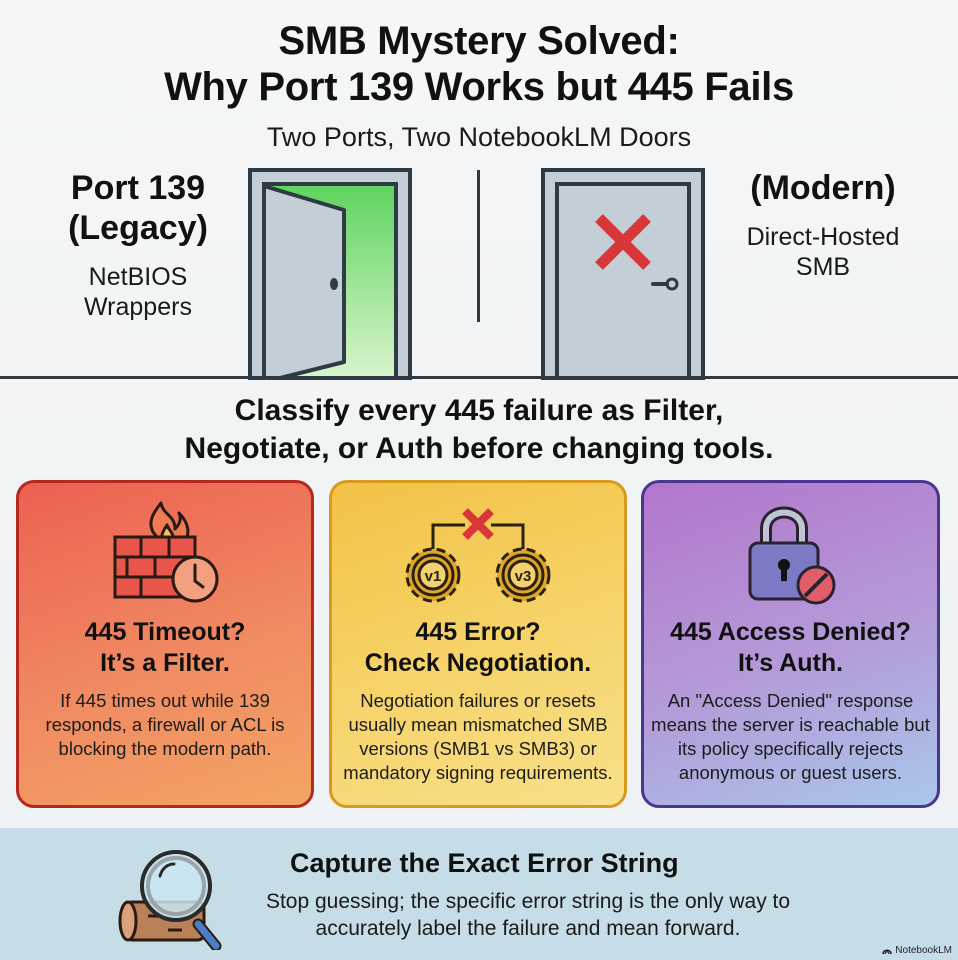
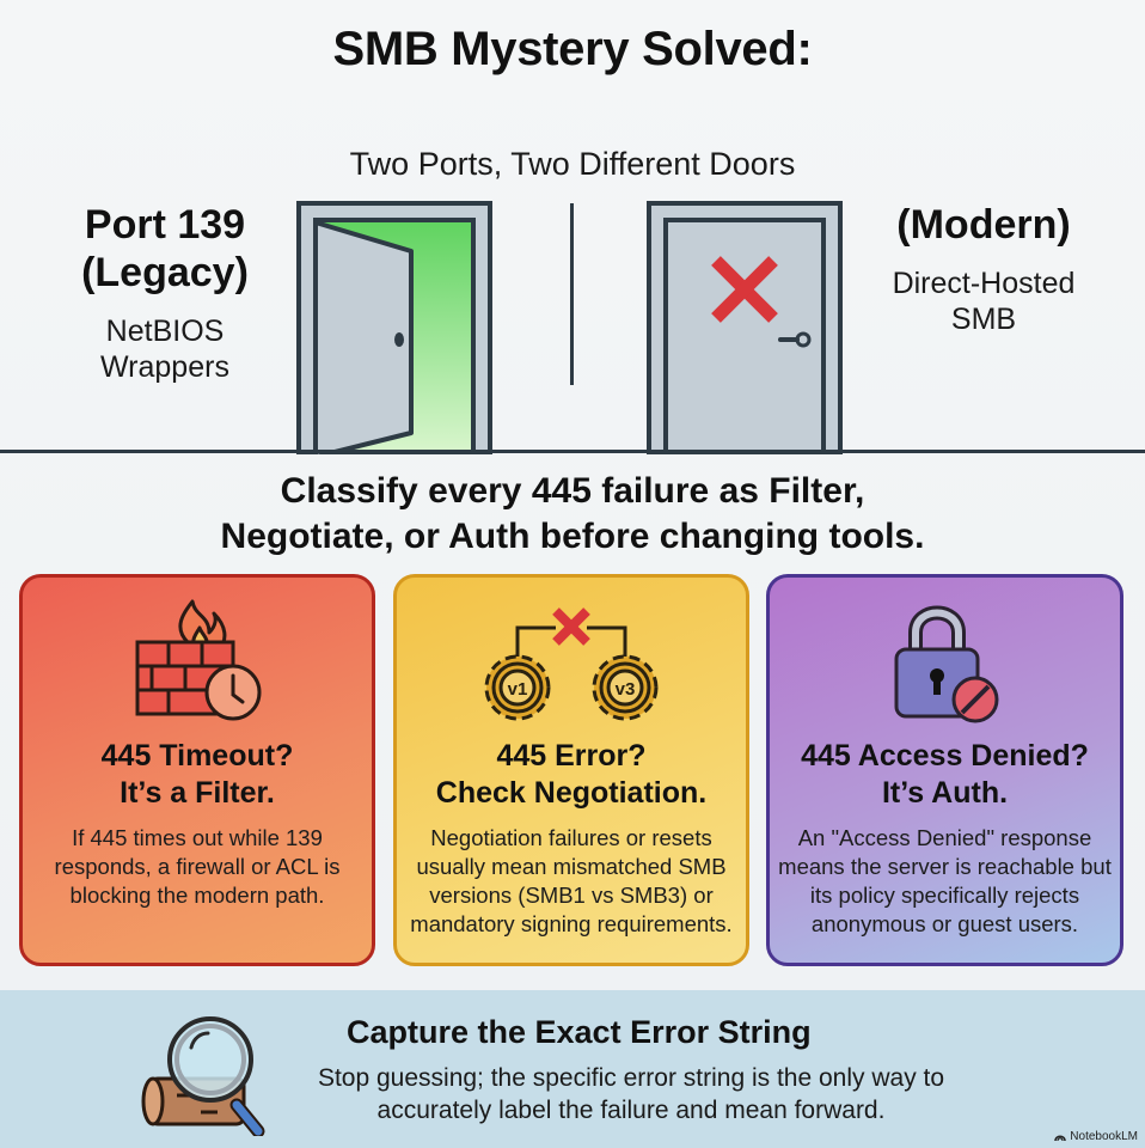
  SMB Mystery Solved:
- Why Port 139 Works but 445 Fails
- Two Ports, Two NotebookLM Doors
+ Two Ports, Two Different Doors
  Port 139
  (Legacy)
  NetBIOS
  Wrappers
  (Modern)
  Direct-Hosted
  SMB
  Classify every 445 failure as Filter,
  Negotiate, or Auth before changing tools.
  445 Timeout?
  It’s a Filter.
  If 445 times out while 139 responds, a firewall or ACL is blocking the modern path.
  v1
  v3
  445 Error?
  Check Negotiation.
  Negotiation failures or resets usually mean mismatched SMB versions (SMB1 vs SMB3) or mandatory signing requirements.
  445 Access Denied?
  It’s Auth.
  An "Access Denied" response means the server is reachable but its policy specifically rejects anonymous or guest users.
  Capture the Exact Error String
  Stop guessing; the specific error string is the only way to accurately label the failure and mean forward.
  NotebookLM
